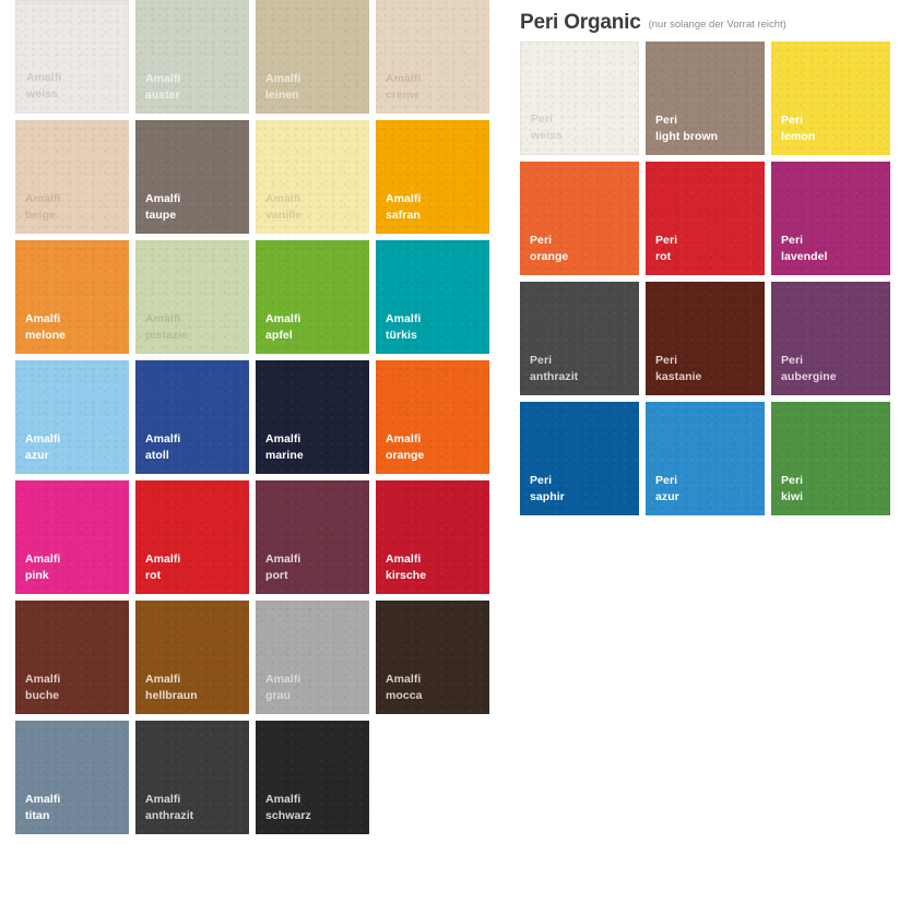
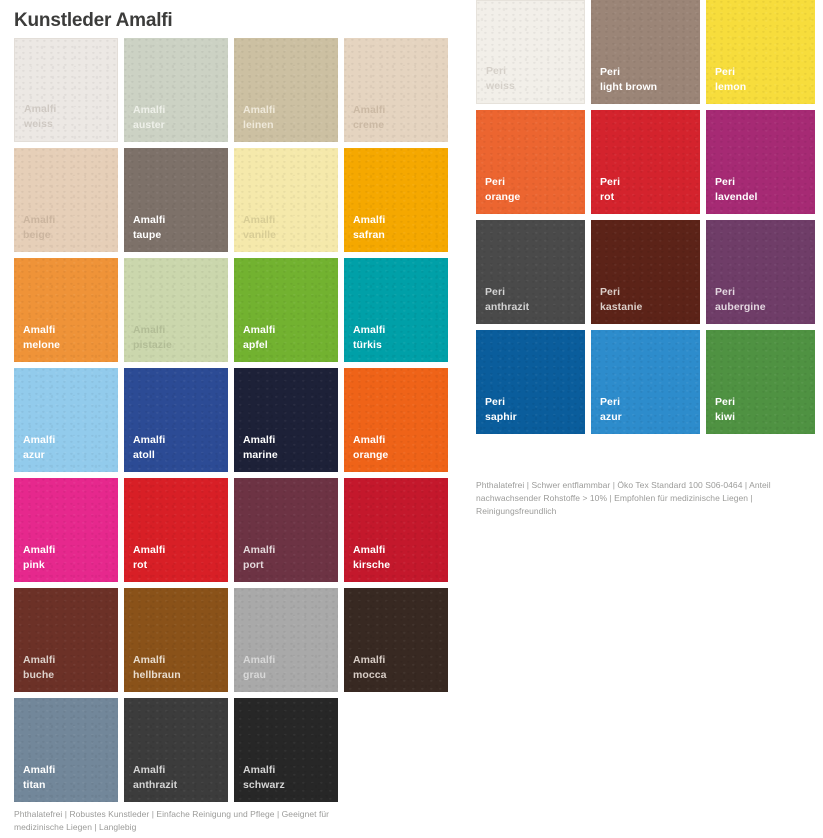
+ Kunstleder Amalfi
  Amalfi
  weiss
  Amalfi
  auster
  Amalfi
  leinen
  Amalfi
  creme
  Amalfi
  beige
  Amalfi
  taupe
  Amalfi
  vanille
  Amalfi
  safran
  Amalfi
  melone
  Amalfi
  pistazie
  Amalfi
  apfel
  Amalfi
  türkis
  Amalfi
  azur
  Amalfi
  atoll
  Amalfi
  marine
  Amalfi
  orange
  Amalfi
  pink
  Amalfi
  rot
  Amalfi
  port
  Amalfi
  kirsche
  Amalfi
  buche
  Amalfi
  hellbraun
  Amalfi
  grau
  Amalfi
  mocca
  Amalfi
  titan
  Amalfi
  anthrazit
  Amalfi
  schwarz
- Peri Organic
- (nur solange der Vorrat reicht)
  Peri
  weiss
  Peri
  light brown
  Peri
  lemon
  Peri
  orange
  Peri
  rot
  Peri
  lavendel
  Peri
  anthrazit
  Peri
  kastanie
  Peri
  aubergine
  Peri
  saphir
  Peri
  azur
  Peri
  kiwi
+ Phthalatefrei | Robustes Kunstleder | Einfache Reinigung und Pflege | Geeignet für medizinische Liegen | Langlebig
+ Phthalatefrei | Schwer entflammbar | Öko Tex Standard 100 S06-0464 | Anteil nachwachsender Rohstoffe > 10% | Empfohlen für medizinische Liegen | Reinigungsfreundlich
